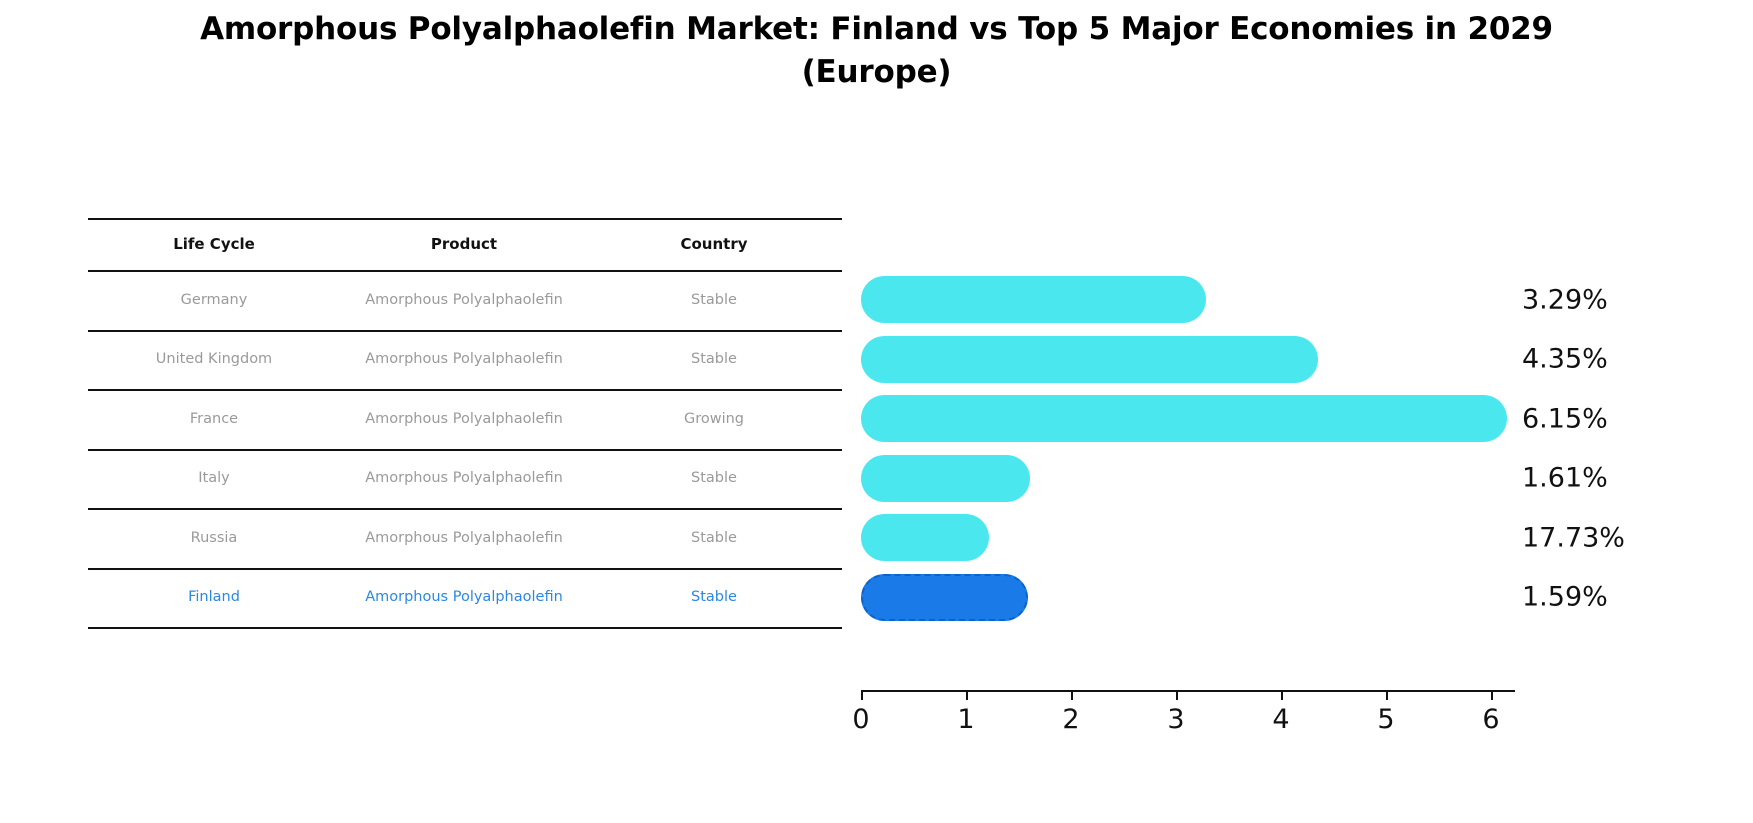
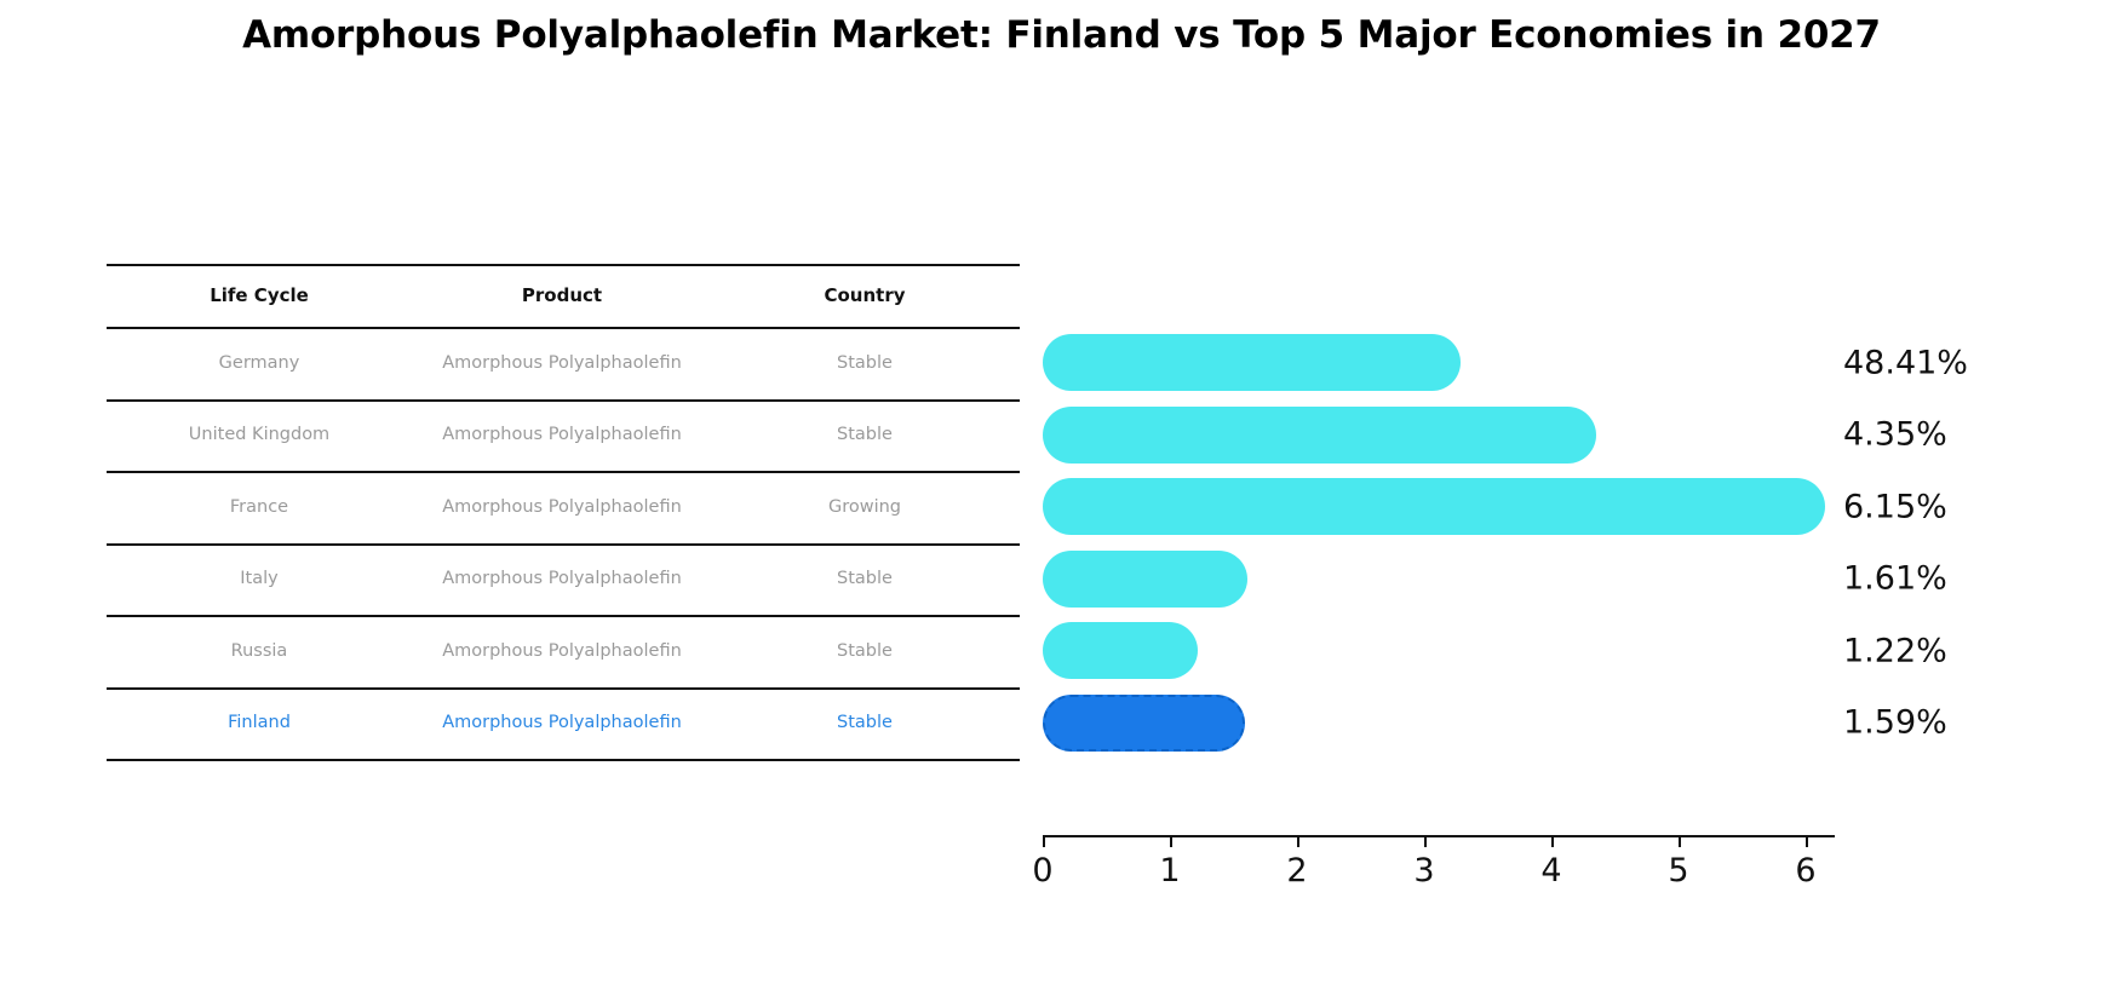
- Amorphous Polyalphaolefin Market: Finland vs Top 5 Major Economies in 2029
+ Amorphous Polyalphaolefin Market: Finland vs Top 5 Major Economies in 2027
- (Europe)
  Life Cycle
  Product
  Country
  Germany
  Amorphous Polyalphaolefin
  Stable
  United Kingdom
  Amorphous Polyalphaolefin
  Stable
  France
  Amorphous Polyalphaolefin
  Growing
  Italy
  Amorphous Polyalphaolefin
  Stable
  Russia
  Amorphous Polyalphaolefin
  Stable
  Finland
  Amorphous Polyalphaolefin
  Stable
- 3.29%
+ 48.41%
  4.35%
  6.15%
  1.61%
- 17.73%
+ 1.22%
  1.59%
  0
  1
  2
  3
  4
  5
  6
